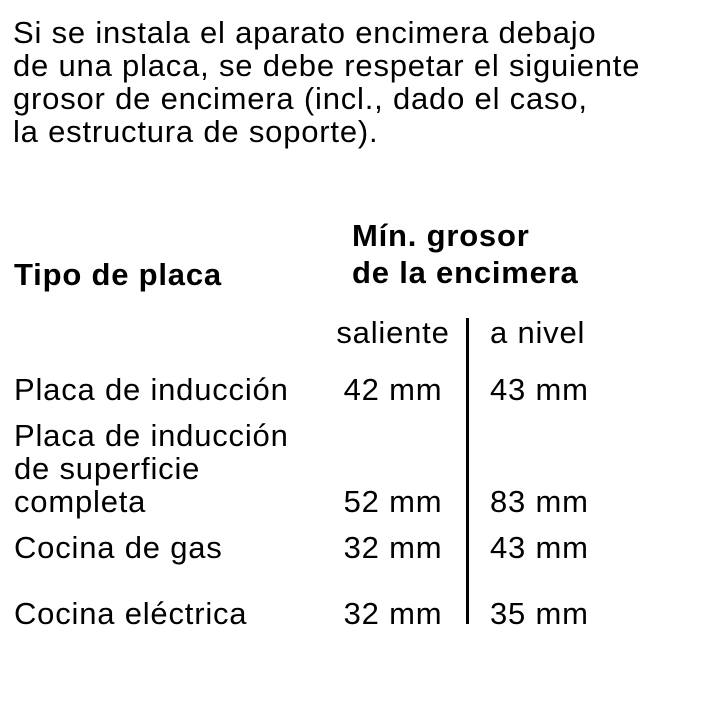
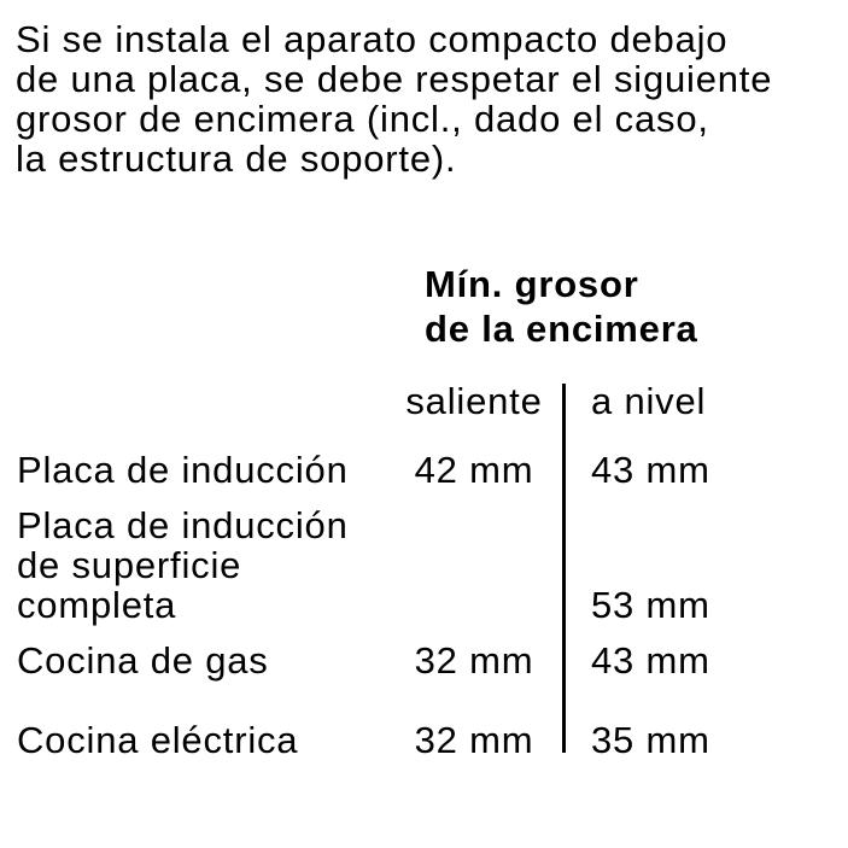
- Si se instala el aparato encimera debajo
+ Si se instala el aparato compacto debajo
  de una placa, se debe respetar el siguiente
  grosor de encimera (incl., dado el caso,
  la estructura de soporte).
- Tipo de placa
  Mín. grosor
  de la encimera
  saliente
  a nivel
  Placa de inducción
  42 mm
  43 mm
  Placa de inducción
  de superficie
  completa
- 52 mm
- 83 mm
+ 53 mm
  Cocina de gas
  32 mm
  43 mm
  Cocina eléctrica
  32 mm
  35 mm
